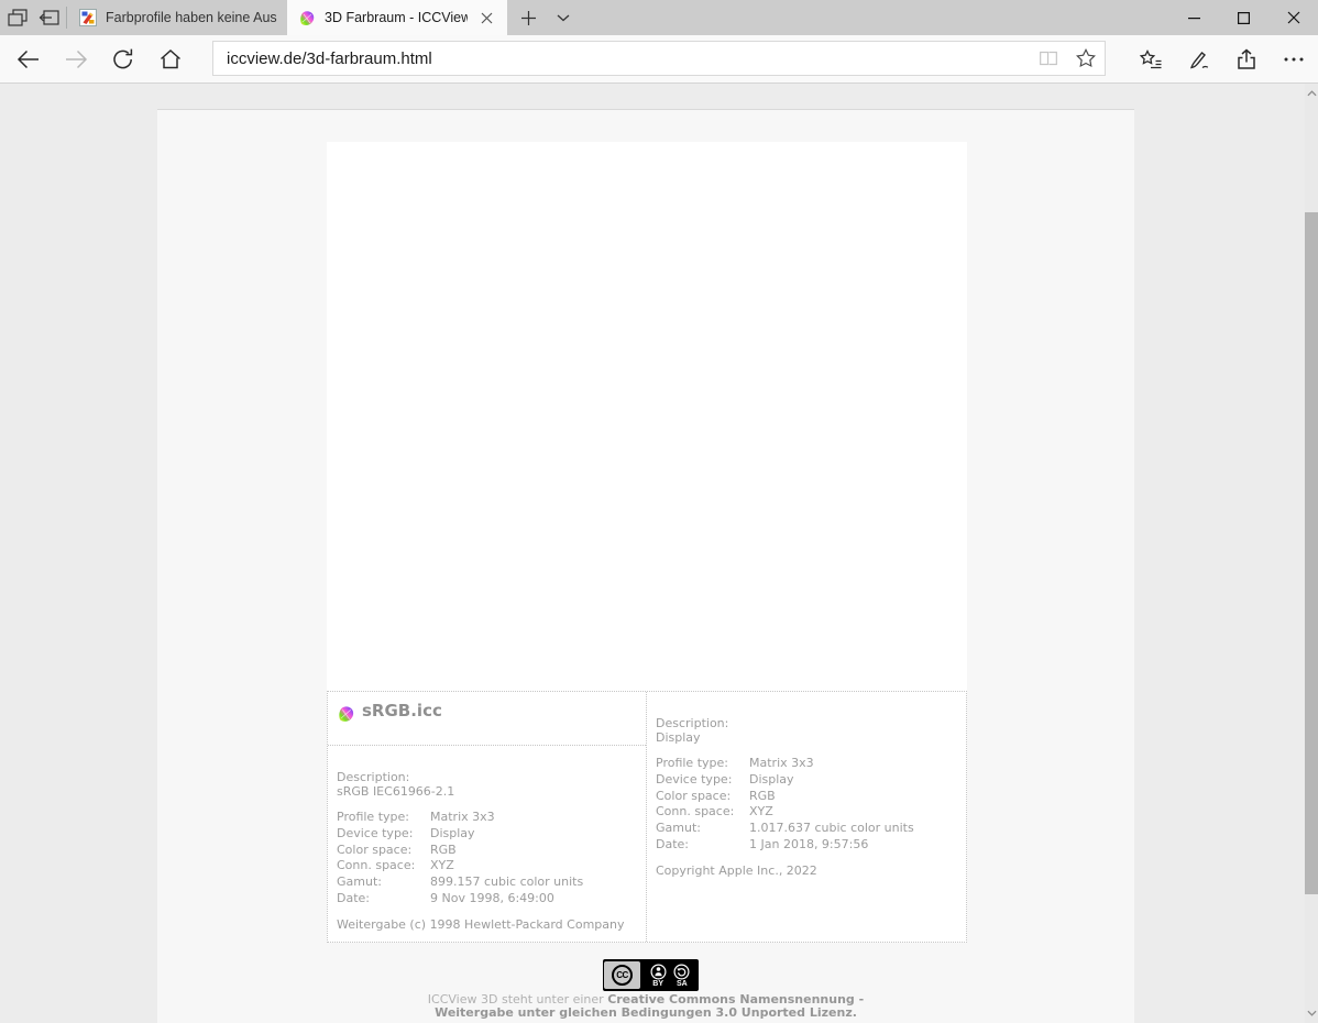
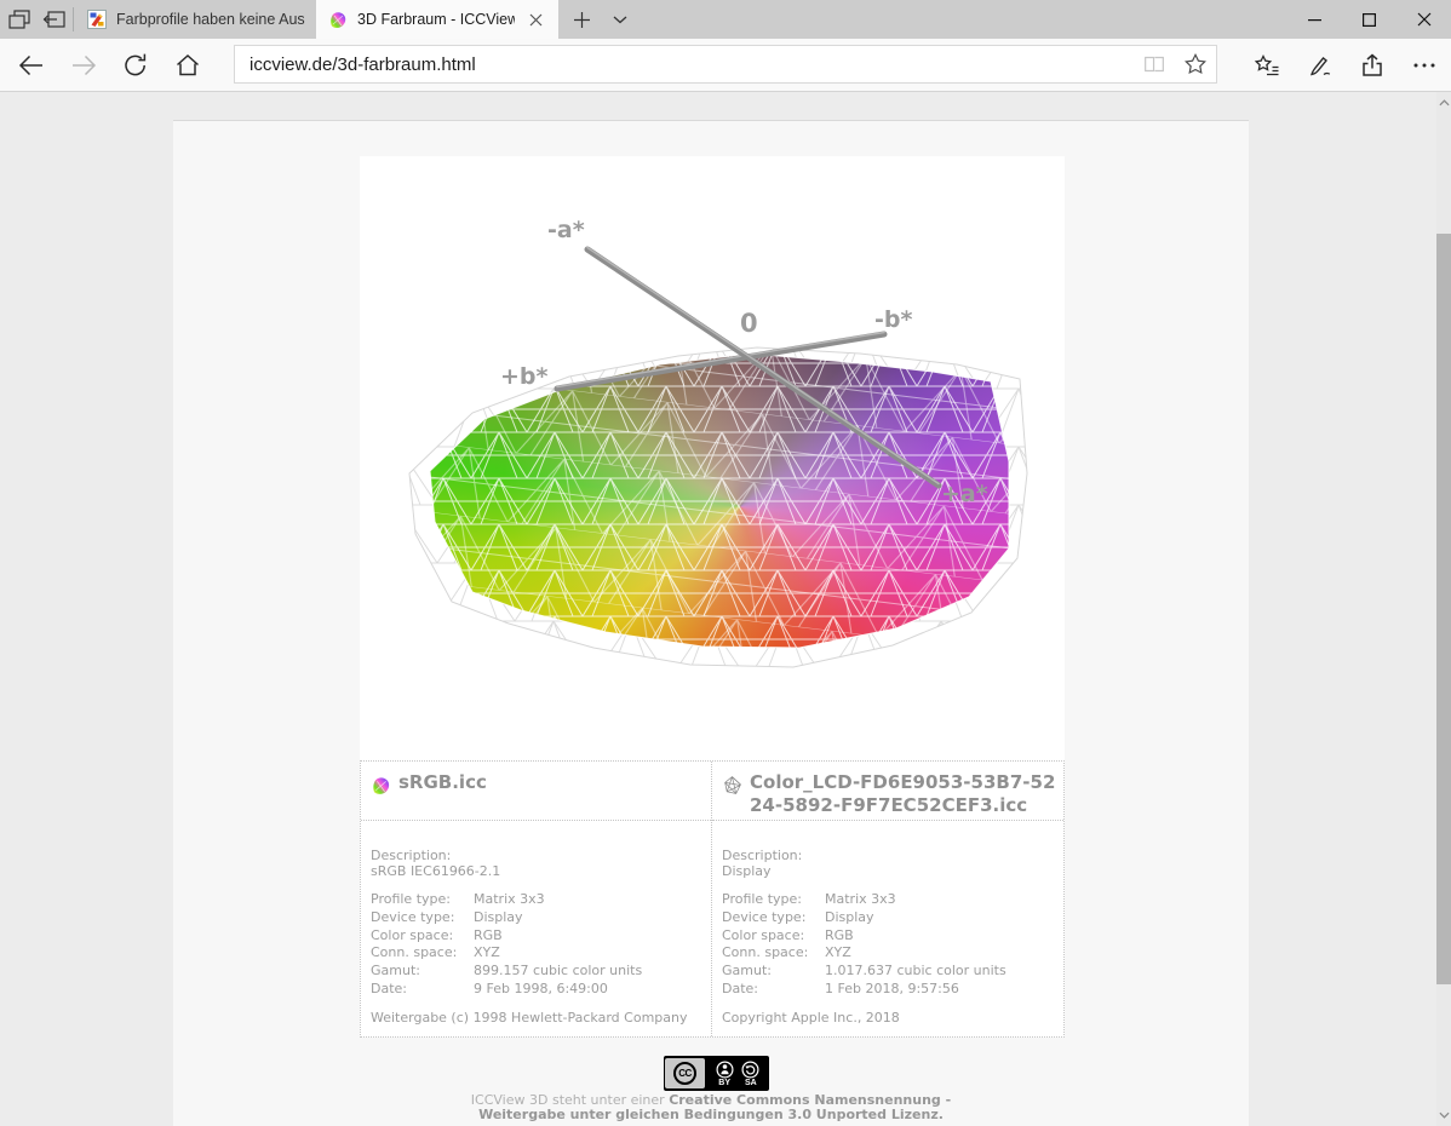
  Farbprofile haben keine Aus
  3D Farbraum - ICCView
  iccview.de/3d-farbraum.html
+ -a*
+ 0
+ -b*
+ +b*
+ +a*
  sRGB.icc
  Description:
  sRGB IEC61966-2.1
  Profile type:
  Matrix 3x3
  Device type:
  Display
  Color space:
  RGB
  Conn. space:
  XYZ
  Gamut:
  899.157 cubic color units
  Date:
- 9 Nov 1998, 6:49:00
+ 9 Feb 1998, 6:49:00
  Weitergabe (c) 1998 Hewlett-Packard Company
+ Color_LCD-FD6E9053-53B7-5224-5892-F9F7EC52CEF3.icc
  Description:
  Display
  Profile type:
  Matrix 3x3
  Device type:
  Display
  Color space:
  RGB
  Conn. space:
  XYZ
  Gamut:
  1.017.637 cubic color units
  Date:
- 1 Jan 2018, 9:57:56
+ 1 Feb 2018, 9:57:56
- Copyright Apple Inc., 2022
+ Copyright Apple Inc., 2018
  CC
  ICCView 3D steht unter einer Creative Commons Namensnennung -
  Weitergabe unter gleichen Bedingungen 3.0 Unported Lizenz.
